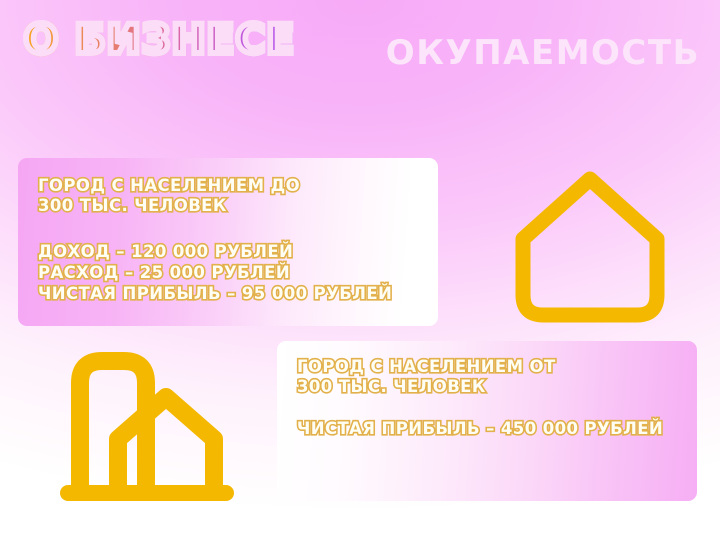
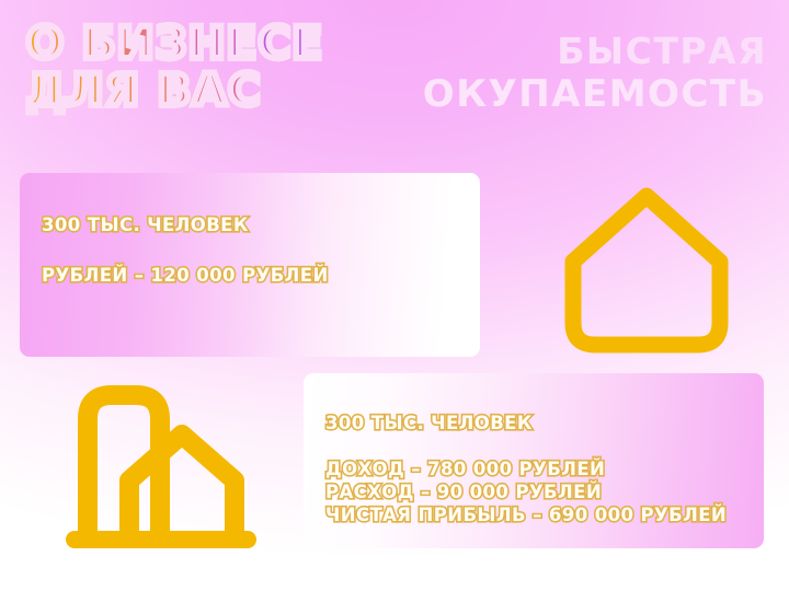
  О БИЗНЕСЕ
+ ДЛЯ ВАС
+ БЫСТРАЯ
  ОКУПАЕМОСТЬ
- ГОРОД С НАСЕЛЕНИЕМ ДО
  300 ТЫС. ЧЕЛОВЕК
- ДОХОД – 120 000 РУБЛЕЙ
+ РУБЛЕЙ – 120 000 РУБЛЕЙ
- РАСХОД – 25 000 РУБЛЕЙ
- ЧИСТАЯ ПРИБЫЛЬ – 95 000 РУБЛЕЙ
- ГОРОД С НАСЕЛЕНИЕМ ОТ
  300 ТЫС. ЧЕЛОВЕК
+ ДОХОД – 780 000 РУБЛЕЙ
+ РАСХОД – 90 000 РУБЛЕЙ
- ЧИСТАЯ ПРИБЫЛЬ – 450 000 РУБЛЕЙ
+ ЧИСТАЯ ПРИБЫЛЬ – 690 000 РУБЛЕЙ
